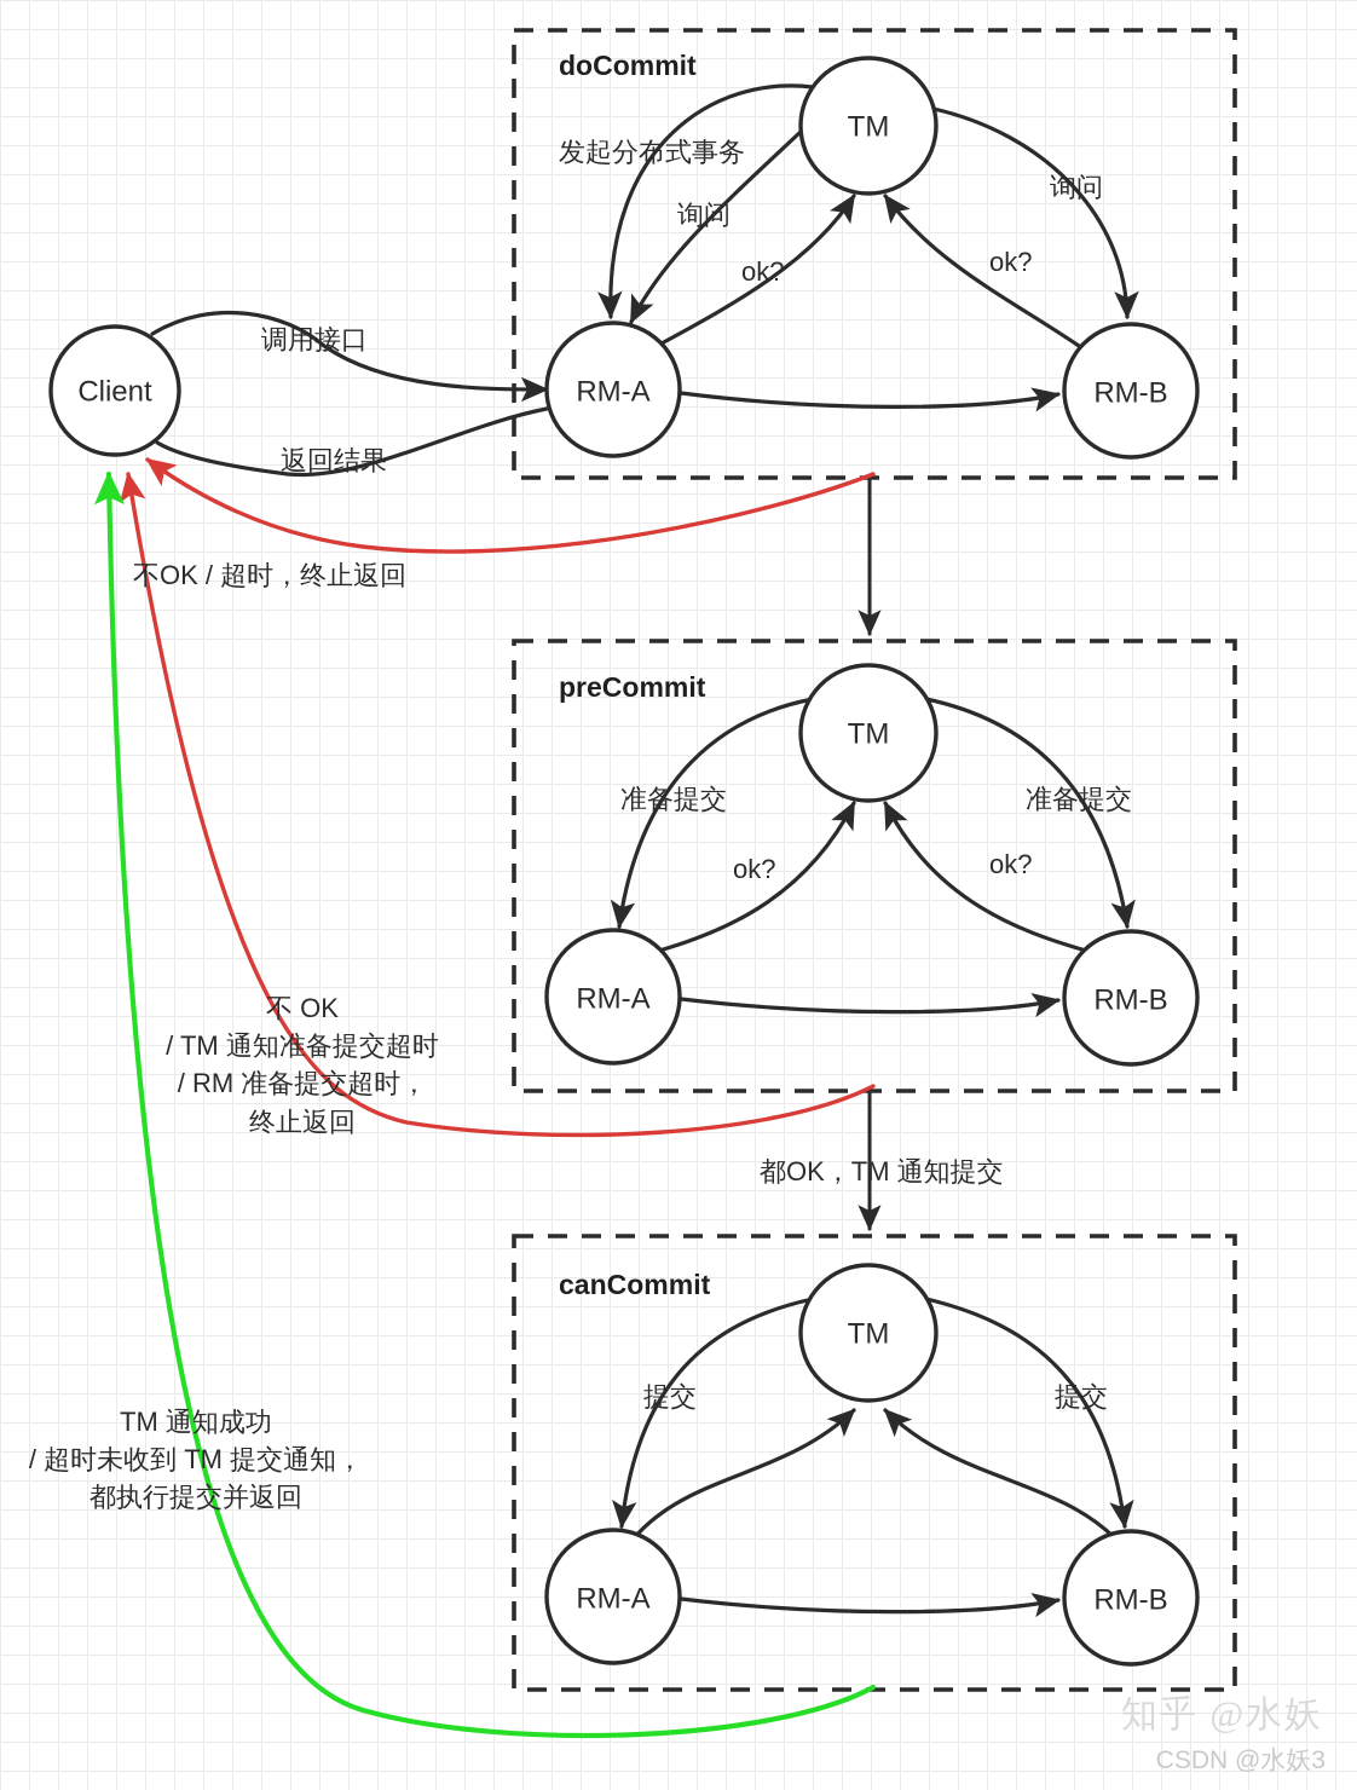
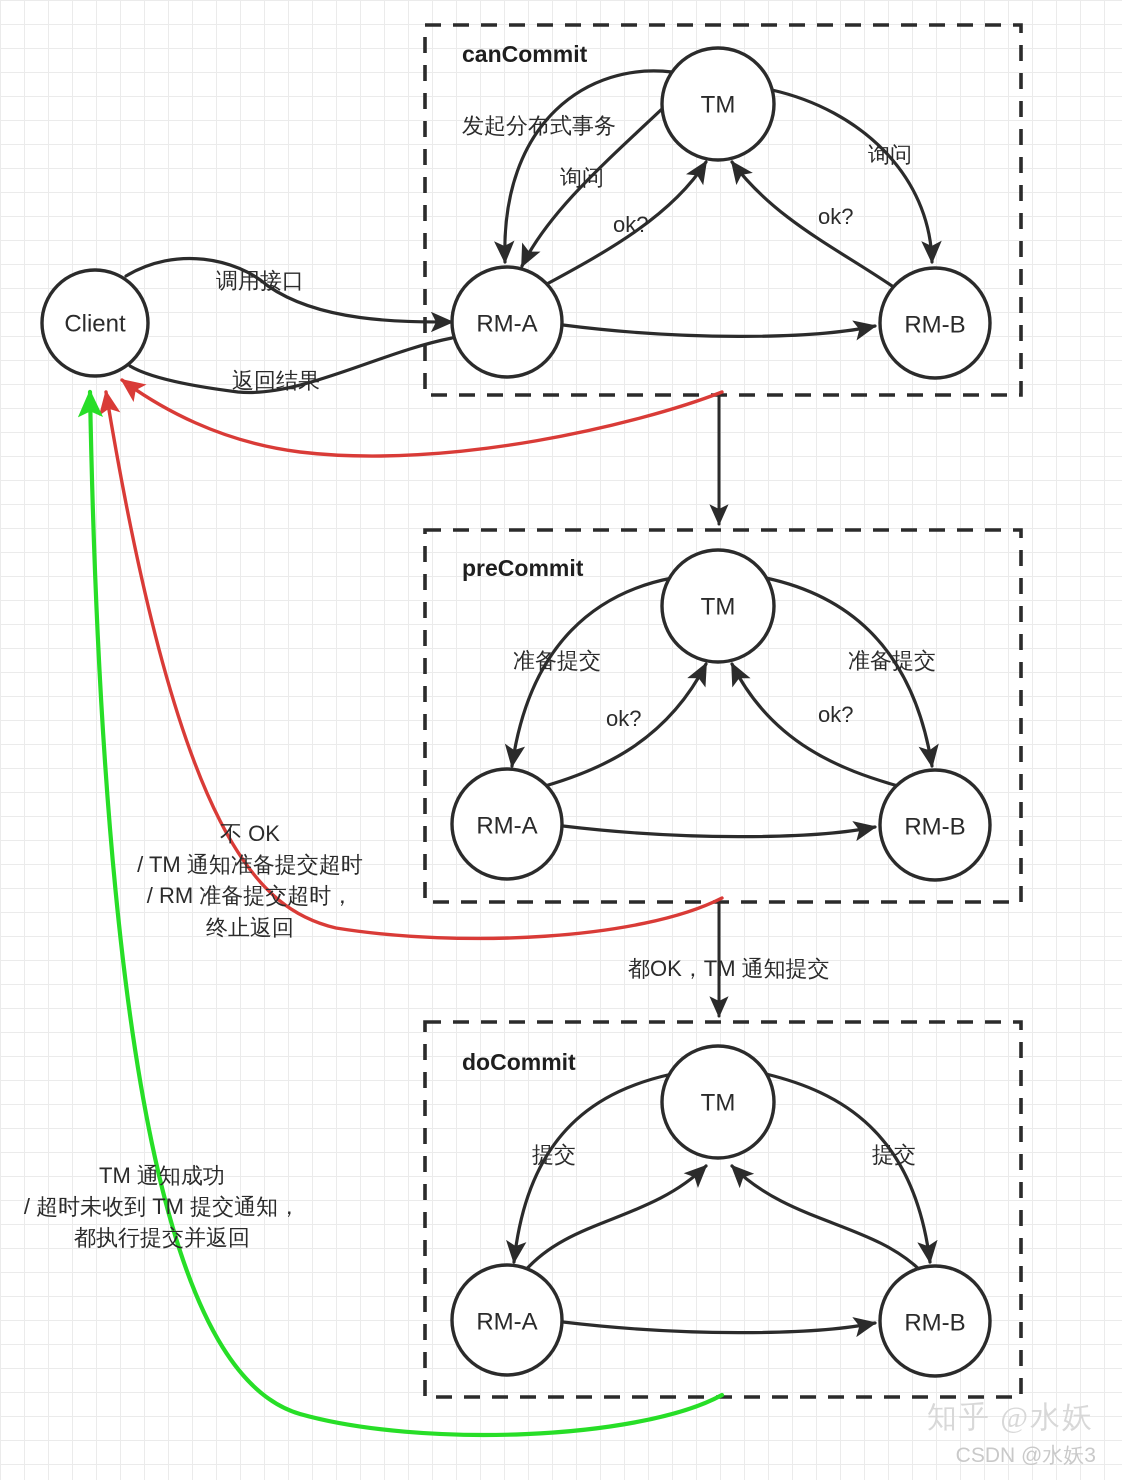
- doCommit
+ canCommit
  preCommit
- canCommit
+ doCommit
  TM
  RM-A
  RM-B
  发起分布式事务
  询问
  询问
  ok?
  ok?
  TM
  RM-A
  RM-B
  准备提交
  准备提交
  ok?
  ok?
  TM
  RM-A
  RM-B
  提交
  提交
  Client
  调用接口
  返回结果
  都OK，TM 通知提交
- 不OK / 超时，终止返回
  不 OK
  / TM 通知准备提交超时
  / RM 准备提交超时，
  终止返回
  TM 通知成功
  / 超时未收到 TM 提交通知，
  都执行提交并返回
  知乎 @水妖
  CSDN @水妖3
